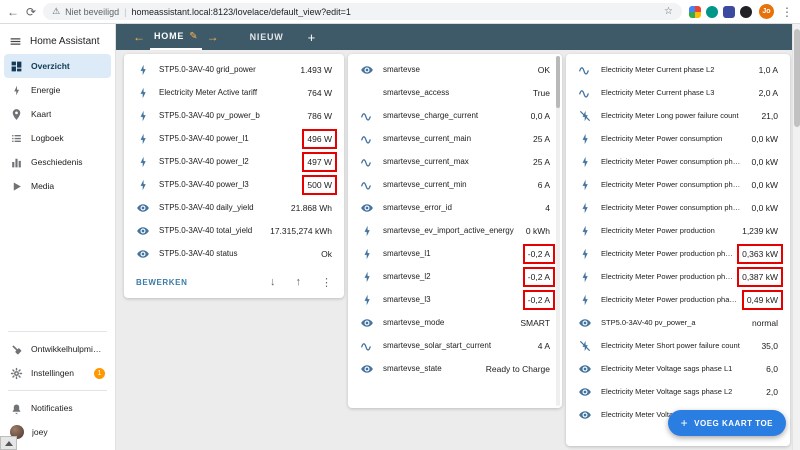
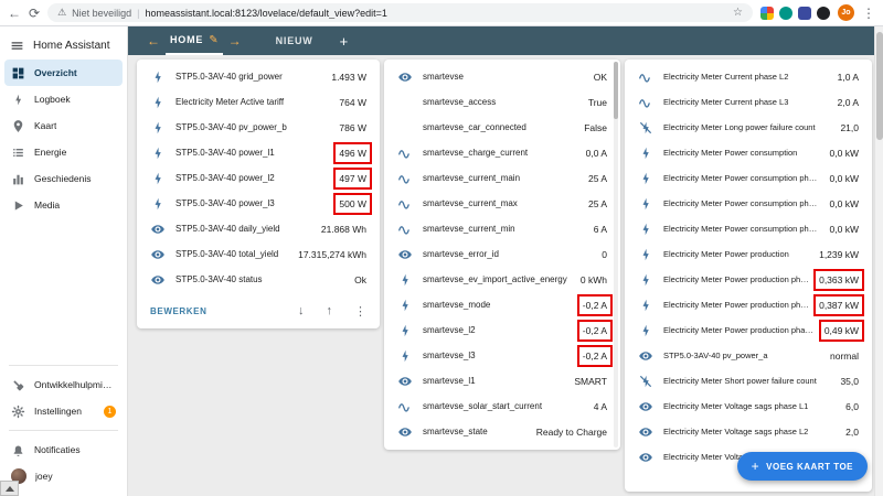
  ←
  ⟳
  ⚠
  Niet beveiligd
  |
  homeassistant.local:8123/lovelace/default_view?edit=1
  ☆
  ⋮
  Home Assistant
  Overzicht
- Energie
+ Logboek
  Kaart
- Logboek
+ Energie
  Geschiedenis
  Media
  Ontwikkelhulpmidde
  Instellingen
  Notificaties
  joey
  ←
  HOME
  ✎
  →
  NIEUW
  +
  STP5.0-3AV-40 grid_power
  1.493 W
  Electricity Meter Active tariff
  764 W
  STP5.0-3AV-40 pv_power_b
  786 W
  STP5.0-3AV-40 power_l1
  496 W
  STP5.0-3AV-40 power_l2
  497 W
  STP5.0-3AV-40 power_l3
  500 W
  STP5.0-3AV-40 daily_yield
  21.868 Wh
  STP5.0-3AV-40 total_yield
  17.315,274 kWh
  STP5.0-3AV-40 status
  Ok
  BEWERKEN
  ↓
  ↑
  ⋮
  smartevse
  OK
  smartevse_access
  True
+ smartevse_car_connected
+ False
  smartevse_charge_current
  0,0 A
  smartevse_current_main
  25 A
  smartevse_current_max
  25 A
  smartevse_current_min
  6 A
  smartevse_error_id
- 4
+ 0
  smartevse_ev_import_active_energy
  0 kWh
- smartevse_l1
+ smartevse_mode
  -0,2 A
  smartevse_l2
  -0,2 A
  smartevse_l3
  -0,2 A
- smartevse_mode
+ smartevse_l1
  SMART
  smartevse_solar_start_current
  4 A
  smartevse_state
  Ready to Charge
  Electricity Meter Current phase L2
  1,0 A
  Electricity Meter Current phase L3
  2,0 A
  Electricity Meter Long power failure count
  21,0
  Electricity Meter Power consumption
  0,0 kW
  Electricity Meter Power consumption phas
  0,0 kW
  Electricity Meter Power consumption phas
  0,0 kW
  Electricity Meter Power consumption phas
  0,0 kW
  Electricity Meter Power production
  1,239 kW
  Electricity Meter Power production phas
  0,363 kW
  Electricity Meter Power production phas
  0,387 kW
  Electricity Meter Power production phase
  0,49 kW
  STP5.0-3AV-40 pv_power_a
  normal
  Electricity Meter Short power failure count
  35,0
  Electricity Meter Voltage sags phase L1
  6,0
  Electricity Meter Voltage sags phase L2
  2,0
  +
  VOEG KAART TOE
